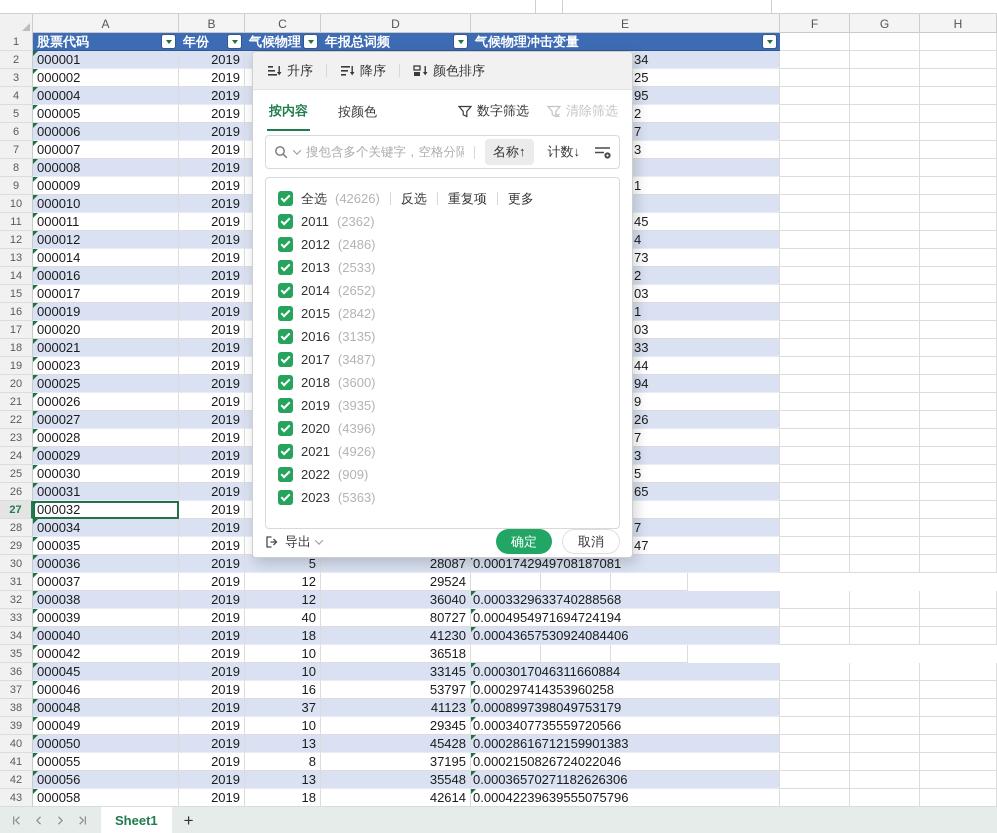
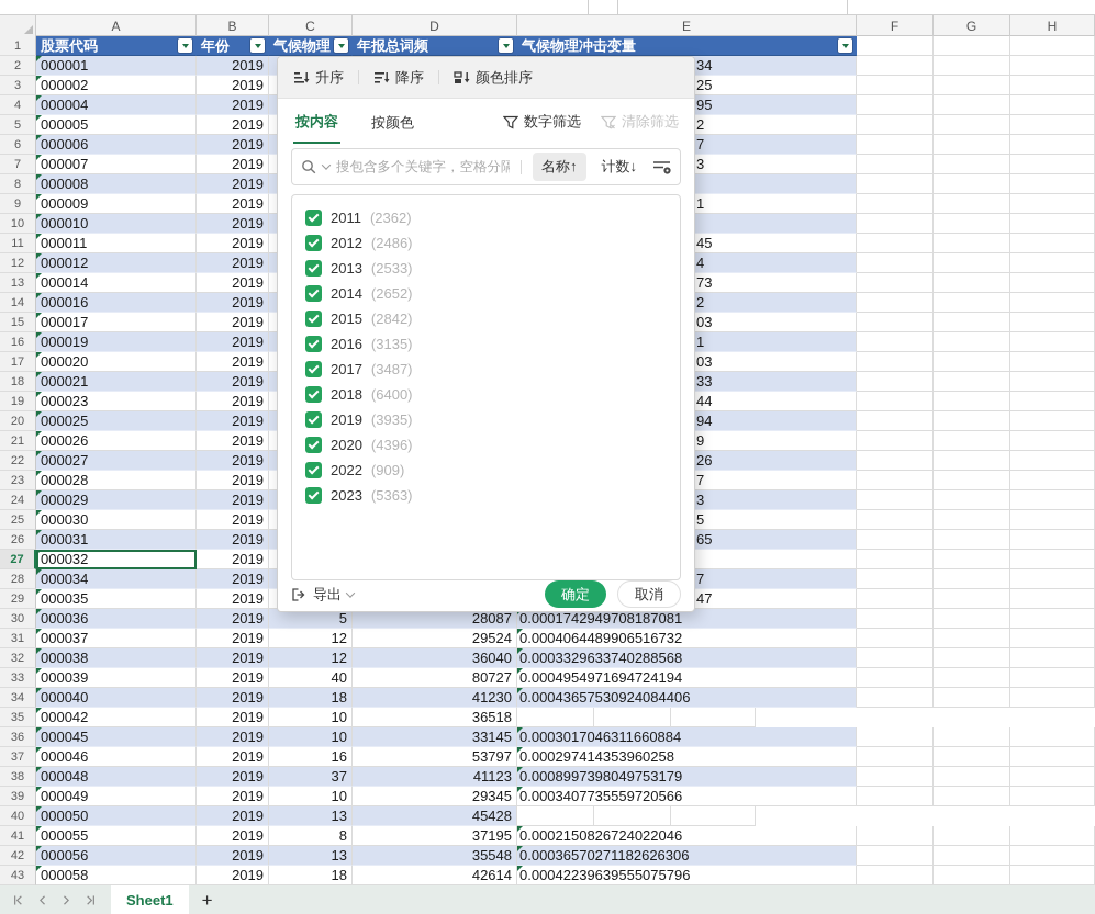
  A
  B
  C
  D
  E
  F
  G
  H
  1
  股票代码
  年份
  气候物理
  年报总词频
  气候物理冲击变量
  2
  000001
  2019
  34
  3
  000002
  2019
  25
  4
  000004
  2019
  95
  5
  000005
  2019
  2
  6
  000006
  2019
  7
  7
  000007
  2019
  3
  8
  000008
  2019
  9
  000009
  2019
  1
  10
  000010
  2019
  11
  000011
  2019
  45
  12
  000012
  2019
  4
  13
  000014
  2019
  73
  14
  000016
  2019
  2
  15
  000017
  2019
  03
  16
  000019
  2019
  1
  17
  000020
  2019
  03
  18
  000021
  2019
  33
  19
  000023
  2019
  44
  20
  000025
  2019
  94
  21
  000026
  2019
  9
  22
  000027
  2019
  26
  23
  000028
  2019
  7
  24
  000029
  2019
  3
  25
  000030
  2019
  5
  26
  000031
  2019
  65
  27
  000032
  2019
  28
  000034
  2019
  7
  29
  000035
  2019
  47
  30
  000036
  2019
  5
  28087
  0.0001742949708187081
  31
  000037
  2019
  12
  29524
+ 0.0004064489906516732
  32
  000038
  2019
  12
  36040
  0.0003329633740288568
  33
  000039
  2019
  40
  80727
  0.0004954971694724194
  34
  000040
  2019
  18
  41230
  0.00043657530924084406
  35
  000042
  2019
  10
  36518
  36
  000045
  2019
  10
  33145
  0.0003017046311660884
  37
  000046
  2019
  16
  53797
  0.000297414353960258
  38
  000048
  2019
  37
  41123
  0.0008997398049753179
  39
  000049
  2019
  10
  29345
  0.0003407735559720566
  40
  000050
  2019
  13
  45428
- 0.00028616712159901383
  41
  000055
  2019
  8
  37195
  0.0002150826724022046
  42
  000056
  2019
  13
  35548
  0.00036570271182626306
  43
  000058
  2019
  18
  42614
  0.00042239639555075796
  升序
  降序
  颜色排序
  按内容
  按颜色
  数字筛选
  清除筛选
  搜包含多个关键字，空格分隔
  名称↑
  计数↓
- 全选
- (42626)
- 反选
- 重复项
- 更多
  2011
  (2362)
  2012
  (2486)
  2013
  (2533)
  2014
  (2652)
  2015
  (2842)
  2016
  (3135)
  2017
  (3487)
  2018
- (3600)
+ (6400)
  2019
  (3935)
  2020
  (4396)
- 2021
- (4926)
  2022
  (909)
  2023
  (5363)
  导出
  确定
  取消
  Sheet1
  +
